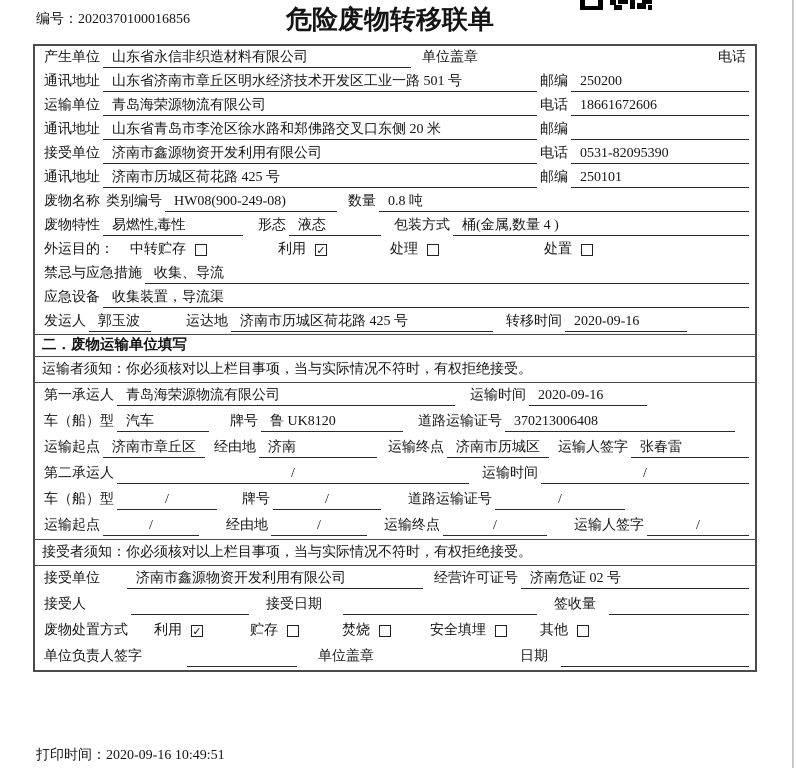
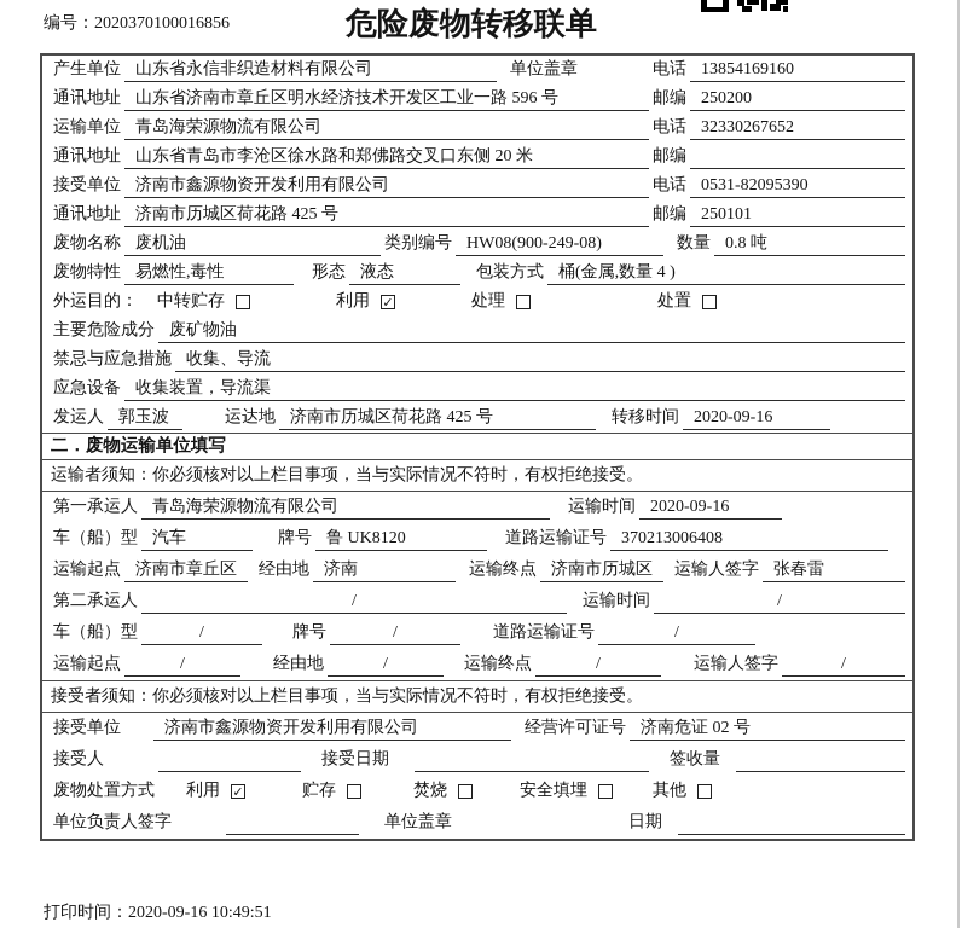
  编号：2020370100016856
  危险废物转移联单
  产生单位
  山东省永信非织造材料有限公司
  单位盖章
  电话
+ 13854169160
  通讯地址
- 山东省济南市章丘区明水经济技术开发区工业一路 501 号
+ 山东省济南市章丘区明水经济技术开发区工业一路 596 号
  邮编
  250200
  运输单位
  青岛海荣源物流有限公司
  电话
- 18661672606
+ 32330267652
  通讯地址
  山东省青岛市李沧区徐水路和郑佛路交叉口东侧 20 米
  邮编
  接受单位
  济南市鑫源物资开发利用有限公司
  电话
  0531-82095390
  通讯地址
  济南市历城区荷花路 425 号
  邮编
  250101
  废物名称
+ 废机油
  类别编号
  HW08(900-249-08)
  数量
  0.8 吨
  废物特性
  易燃性,毒性
  形态
  液态
  包装方式
  桶(金属,数量 4 )
  外运目的：
  中转贮存
  利用
  ✓
  处理
  处置
+ 主要危险成分
+ 废矿物油
  禁忌与应急措施
  收集、导流
  应急设备
  收集装置，导流渠
  发运人
  郭玉波
  运达地
  济南市历城区荷花路 425 号
  转移时间
  2020-09-16
  二．废物运输单位填写
  运输者须知：你必须核对以上栏目事项，当与实际情况不符时，有权拒绝接受。
  第一承运人
  青岛海荣源物流有限公司
  运输时间
  2020-09-16
  车（船）型
  汽车
  牌号
  鲁 UK8120
  道路运输证号
  370213006408
  运输起点
  济南市章丘区
  经由地
  济南
  运输终点
  济南市历城区
  运输人签字
  张春雷
  第二承运人
  /
  运输时间
  /
  车（船）型
  /
  牌号
  /
  道路运输证号
  /
  运输起点
  /
  经由地
  /
  运输终点
  /
  运输人签字
  /
  接受者须知：你必须核对以上栏目事项，当与实际情况不符时，有权拒绝接受。
  接受单位
  济南市鑫源物资开发利用有限公司
  经营许可证号
  济南危证 02 号
  接受人
  接受日期
  签收量
  废物处置方式
  利用
  ✓
  贮存
  焚烧
  安全填埋
  其他
  单位负责人签字
  单位盖章
  日期
  打印时间：2020-09-16 10:49:51
